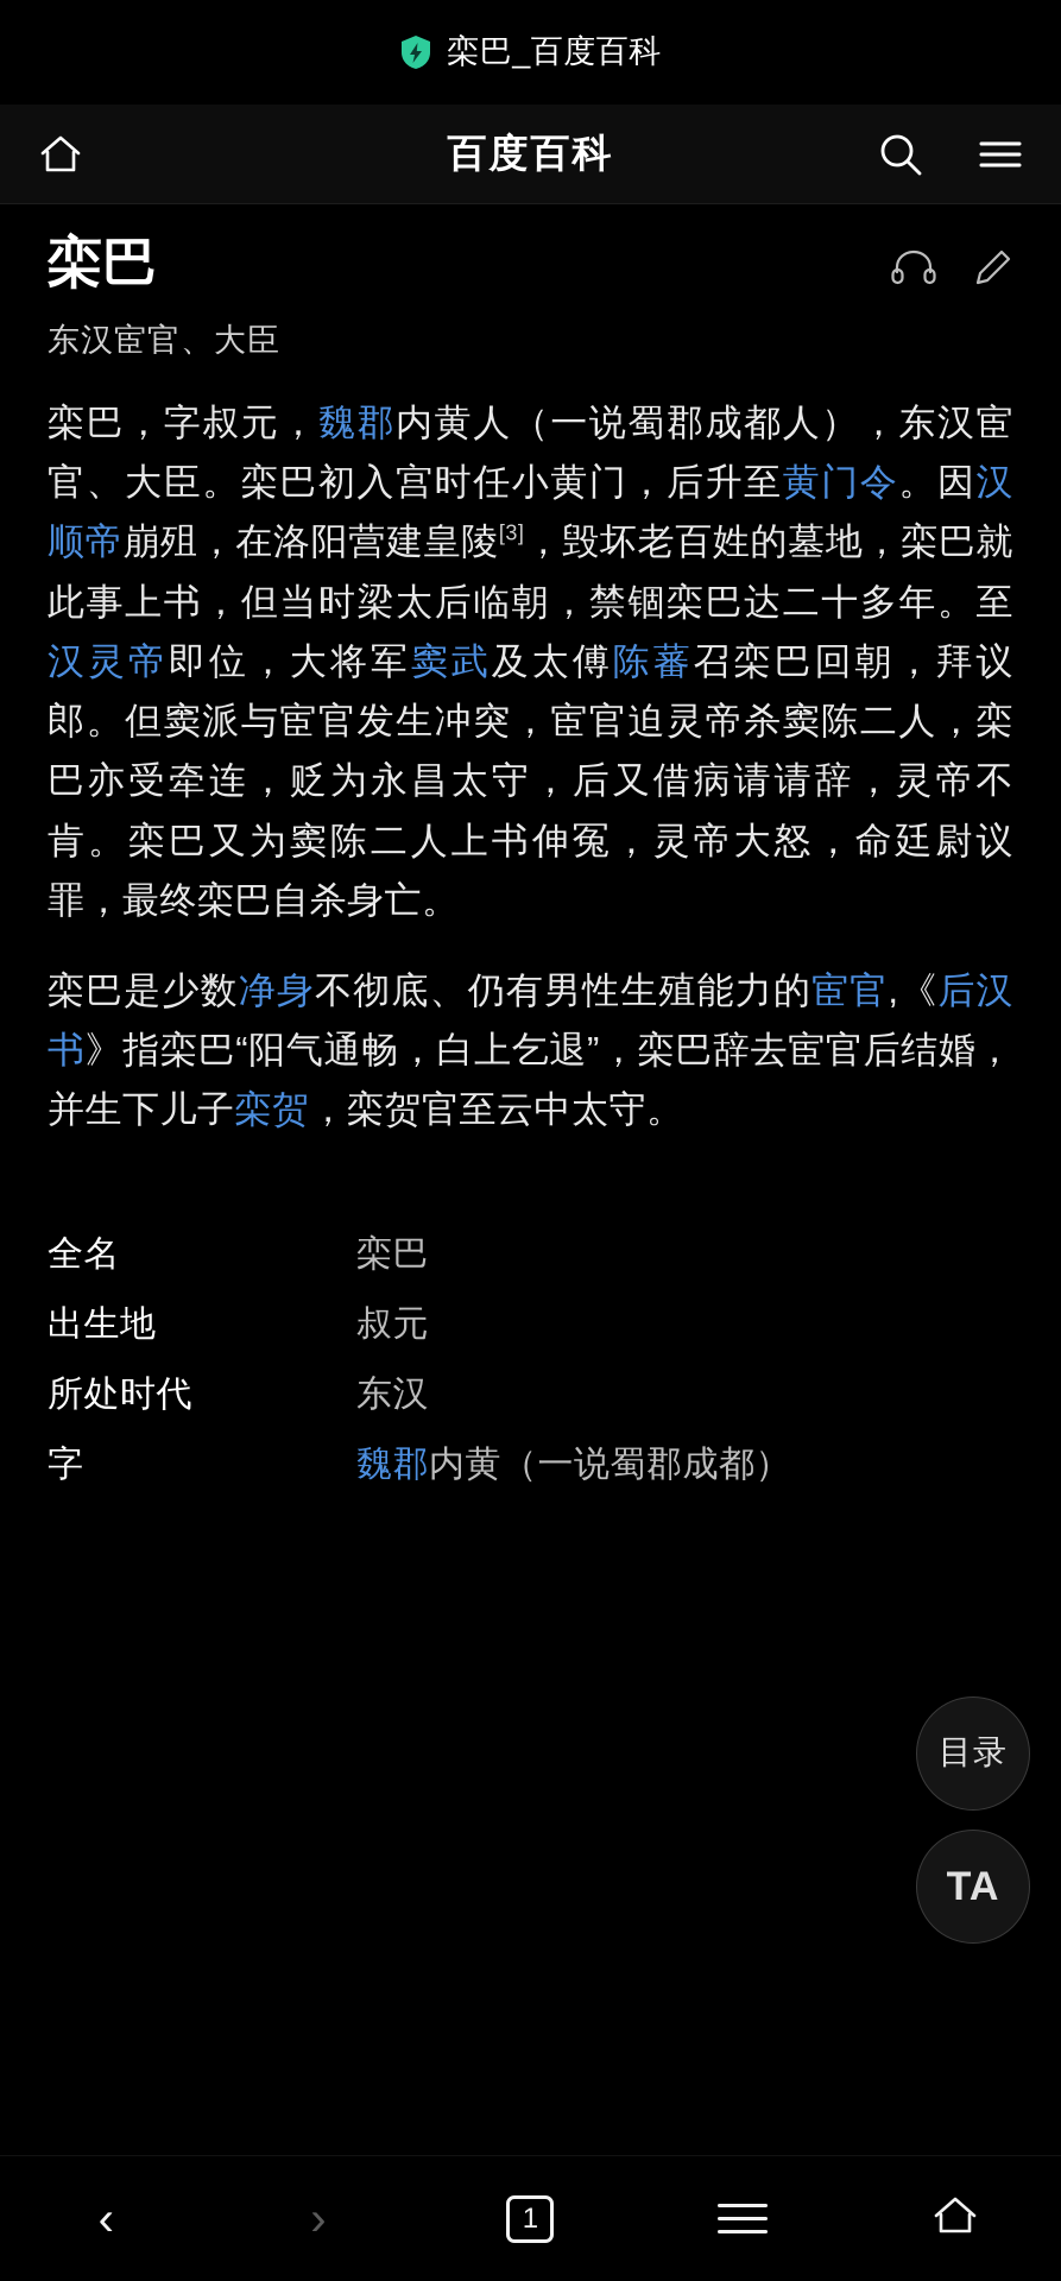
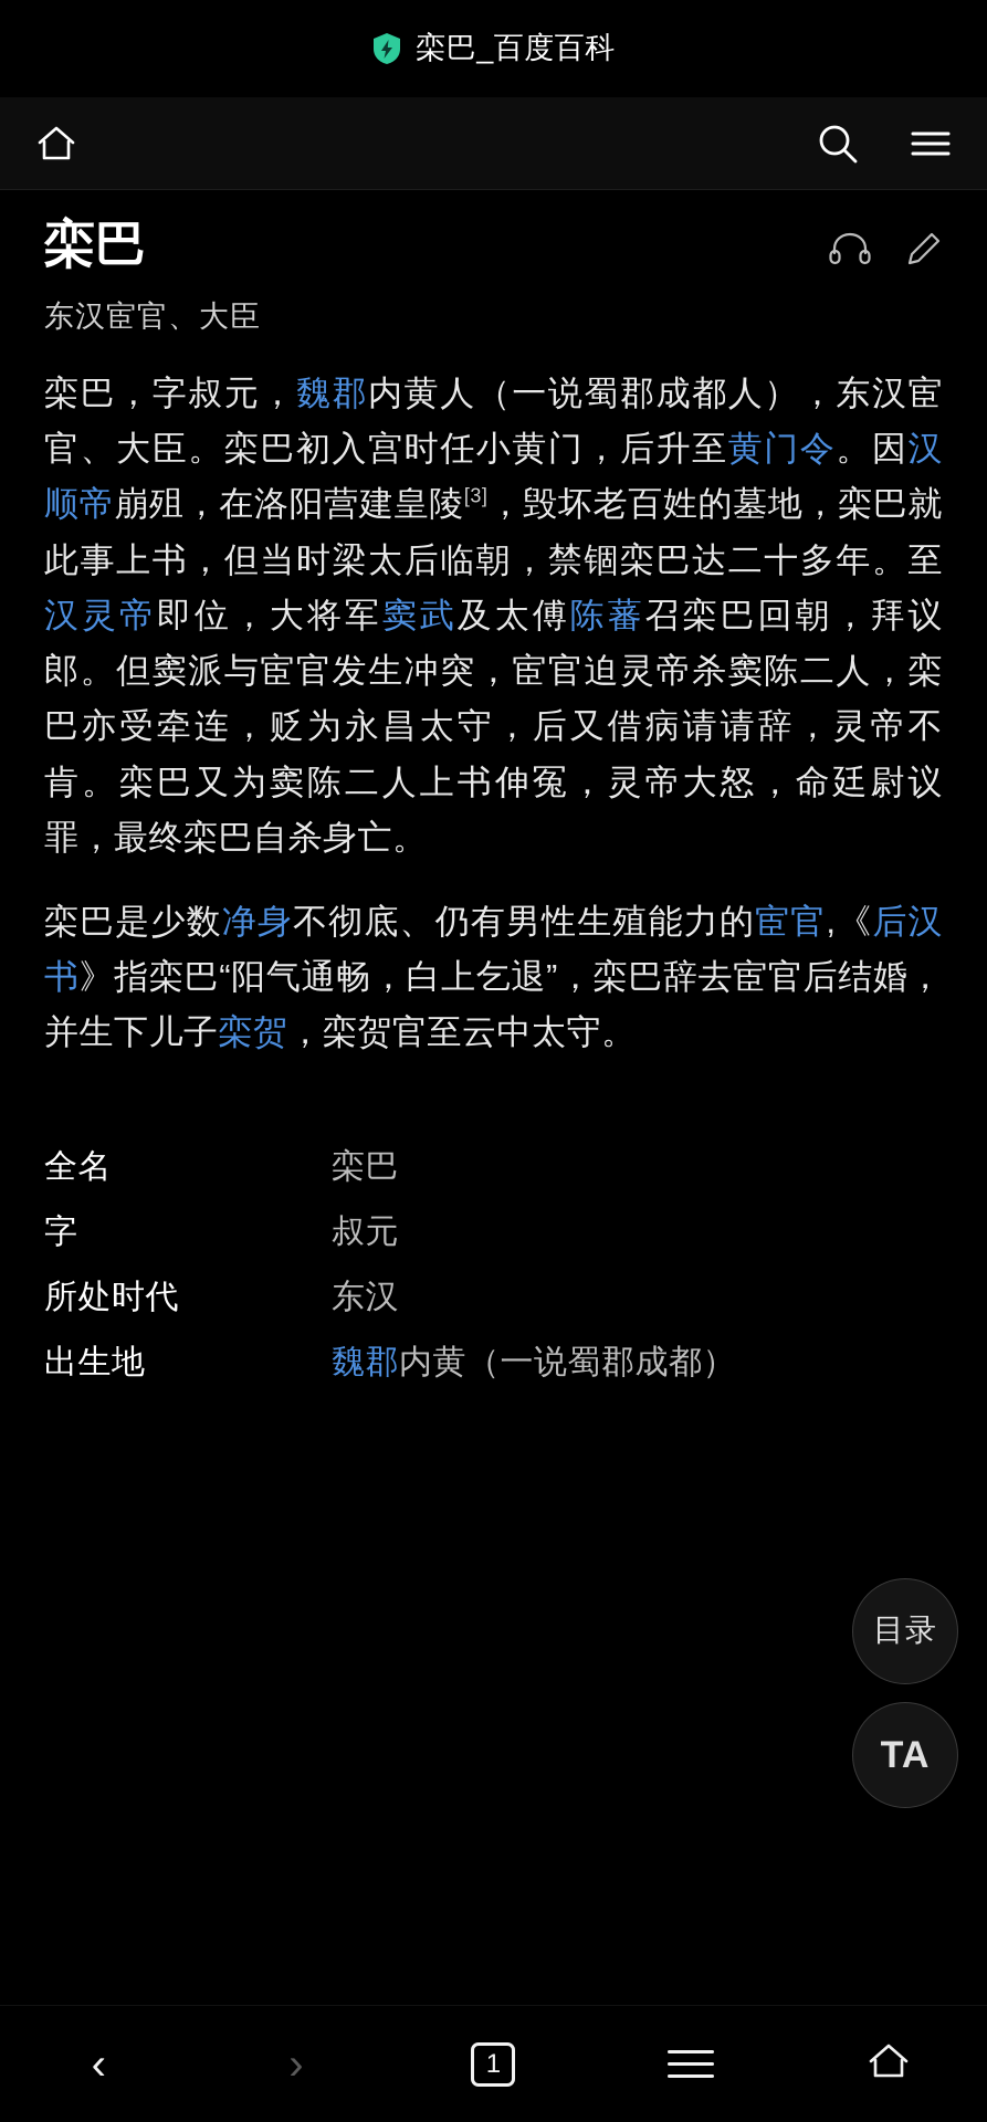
  栾巴_百度百科
- 百度百科
  栾巴
  东汉宦官、大臣
  栾巴，字叔元，魏郡内黄人（一说蜀郡成都人），东汉宦官、大臣。栾巴初入宫时任小黄门，后升至黄门令。因汉顺帝崩殂，在洛阳营建皇陵[3]，毁坏老百姓的墓地，栾巴就此事上书，但当时梁太后临朝，禁锢栾巴达二十多年。至汉灵帝即位，大将军窦武及太傅陈蕃召栾巴回朝，拜议郎。但窦派与宦官发生冲突，宦官迫灵帝杀窦陈二人，栾巴亦受牵连，贬为永昌太守，后又借病请请辞，灵帝不肯。栾巴又为窦陈二人上书伸冤，灵帝大怒，命廷尉议罪，最终栾巴自杀身亡。
  栾巴是少数净身不彻底、仍有男性生殖能力的宦官,《后汉书》指栾巴“阳气通畅，白上乞退”，栾巴辞去宦官后结婚，并生下儿子栾贺，栾贺官至云中太守。
  全名	栾巴
- 出生地	叔元
+ 字	叔元
  所处时代	东汉
- 字	魏郡内黄（一说蜀郡成都）
+ 出生地	魏郡内黄（一说蜀郡成都）
  目录
  TA
  ‹
  ›
  1
